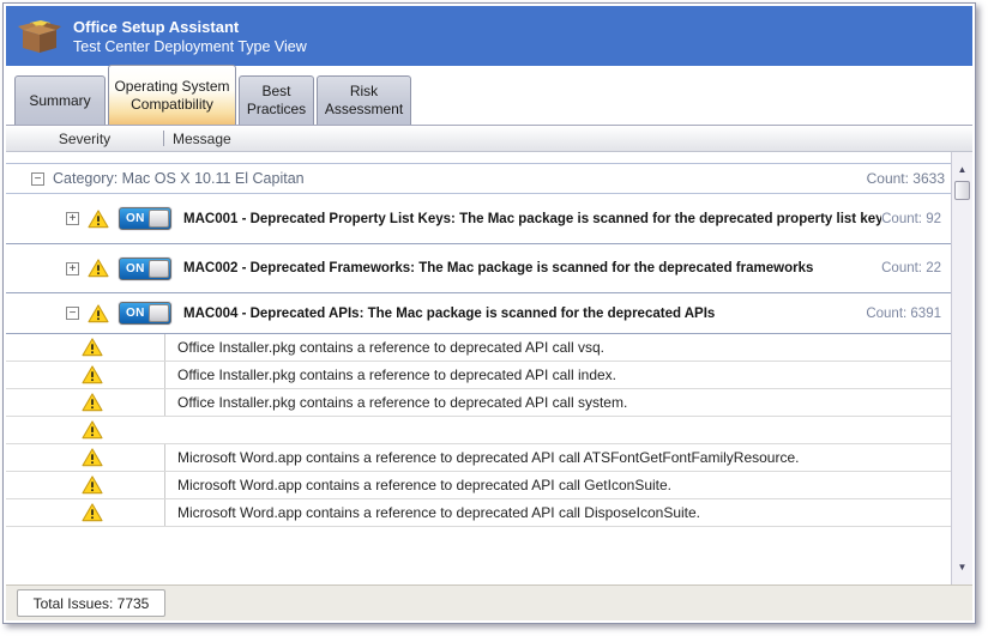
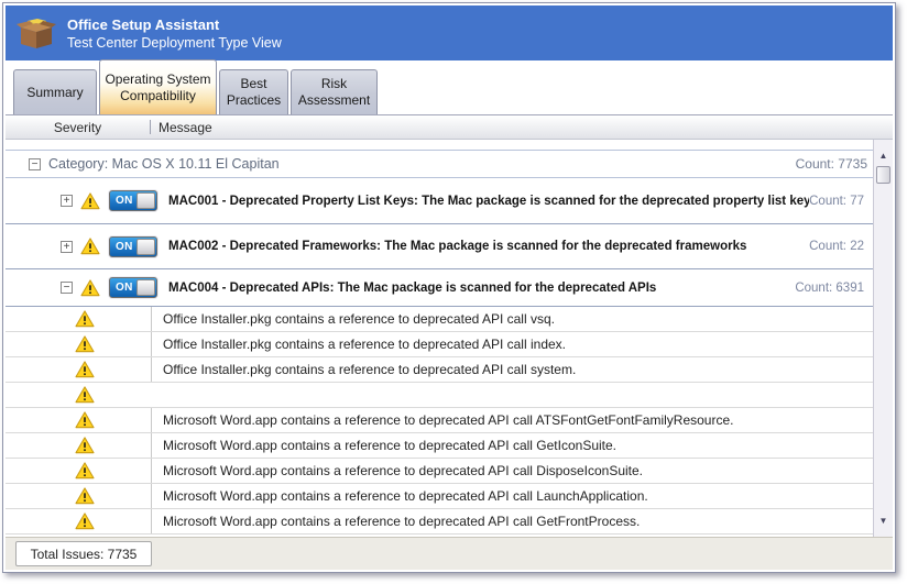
  Office Setup Assistant
  Test Center Deployment Type View
  Summary
  Operating System Compatibility
  Best Practices
  Risk Assessment
  Severity
  Message
  −
  Category: Mac OS X 10.11 El Capitan
- Count: 3633
+ Count: 7735
  +
  ON
  MAC001 - Deprecated Property List Keys: The Mac package is scanned for the deprecated property list key
- Count: 92
+ Count: 77
  +
  ON
  MAC002 - Deprecated Frameworks: The Mac package is scanned for the deprecated frameworks
  Count: 22
  −
  ON
  MAC004 - Deprecated APIs: The Mac package is scanned for the deprecated APIs
  Count: 6391
  Office Installer.pkg contains a reference to deprecated API call vsq.
  Office Installer.pkg contains a reference to deprecated API call index.
  Office Installer.pkg contains a reference to deprecated API call system.
  Microsoft Word.app contains a reference to deprecated API call ATSFontGetFontFamilyResource.
  Microsoft Word.app contains a reference to deprecated API call GetIconSuite.
  Microsoft Word.app contains a reference to deprecated API call DisposeIconSuite.
+ Microsoft Word.app contains a reference to deprecated API call LaunchApplication.
+ Microsoft Word.app contains a reference to deprecated API call GetFrontProcess.
  ▲
  ▼
  Total Issues: 7735
